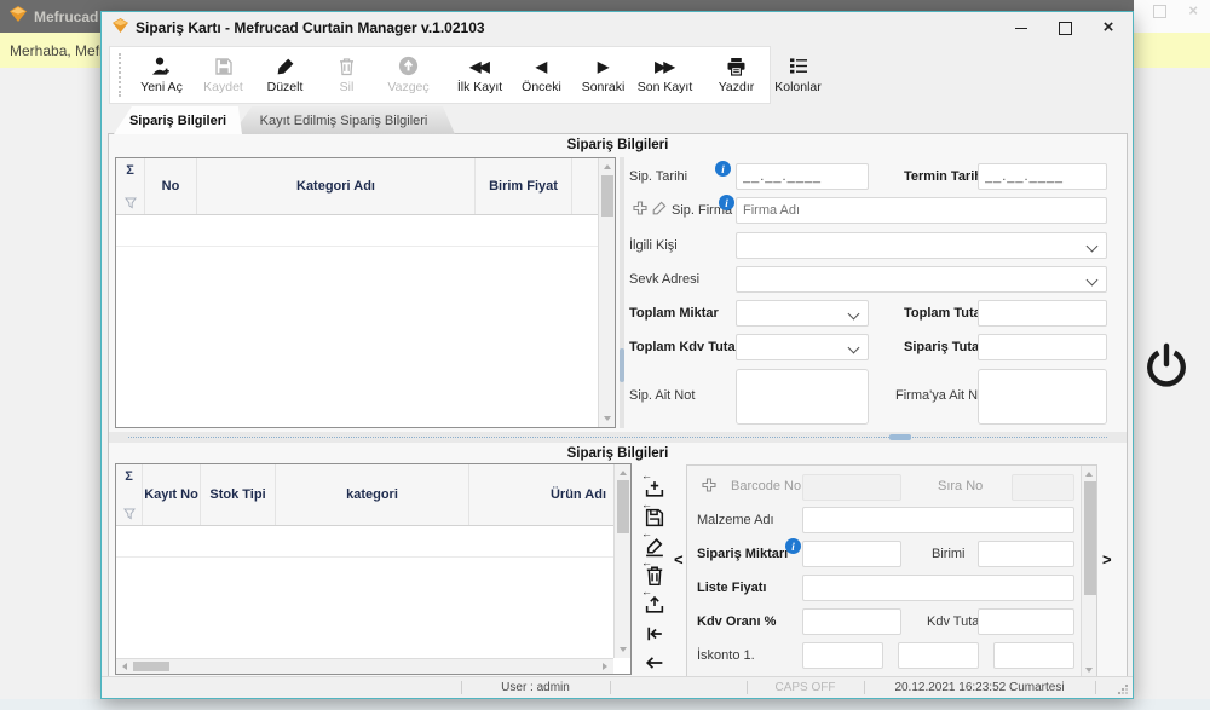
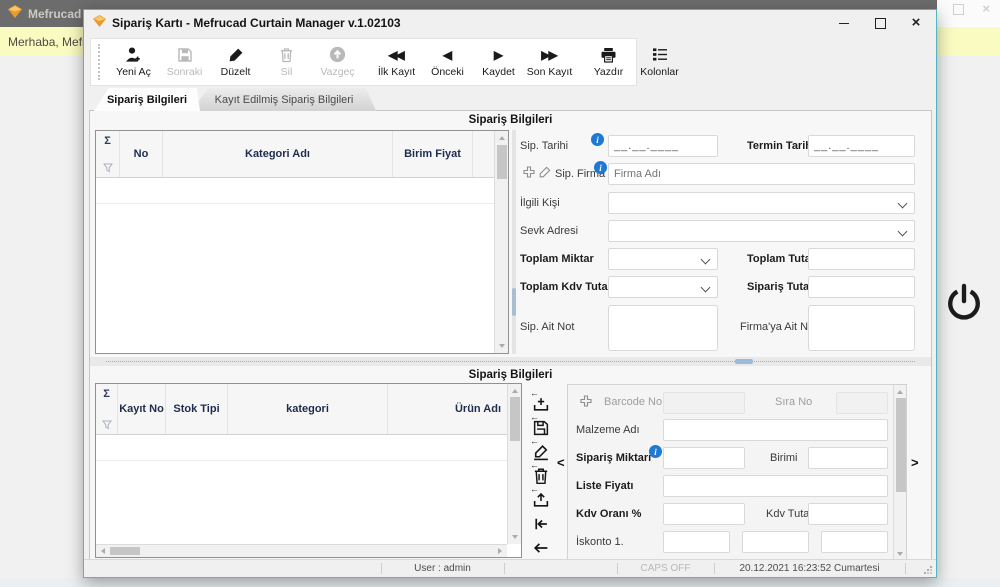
  ×
  Merhaba, Mef
  Sipariş Kartı - Mefrucad Curtain Manager v.1.02103
  ×
  Yeni Aç
- Kaydet
+ Sonraki
  Düzelt
  Sil
  Vazgeç
  ◀◀
  İlk Kayıt
  ◀
  Önceki
  ▶
- Sonraki
+ Kaydet
  ▶▶
  Son Kayıt
  Yazdır
  Kolonlar
  Sipariş Bilgileri
  Kayıt Edilmiş Sipariş Bilgileri
  Sipariş Bilgileri
  Σ
  No
  Kategori Adı
  Birim Fiyat
  Sip. Tarihi
  i
  __.__.____
  Termin Tari
  __.__.____
  Sip. Firma
  i
  Firma Adı
  İlgili Kişi
  Sevk Adresi
  Toplam Miktar
  Toplam Tut
  Toplam Kdv Tuta
  Sipariş Tuta
  Sip. Ait Not
  Firma'ya Ait N
  Sipariş Bilgileri
  Σ
  Kayıt No
  Stok Tipi
  kategori
  Ürün Adı
  <
  Barcode No
  Sıra No
  Malzeme Adı
  Sipariş Miktarı
  i
  Birimi
  Liste Fiyatı
  Kdv Oranı %
  Kdv Tuta
  İskonto 1.
  >
  User : admin
  CAPS OFF
  20.12.2021 16:23:52 Cumartesi
